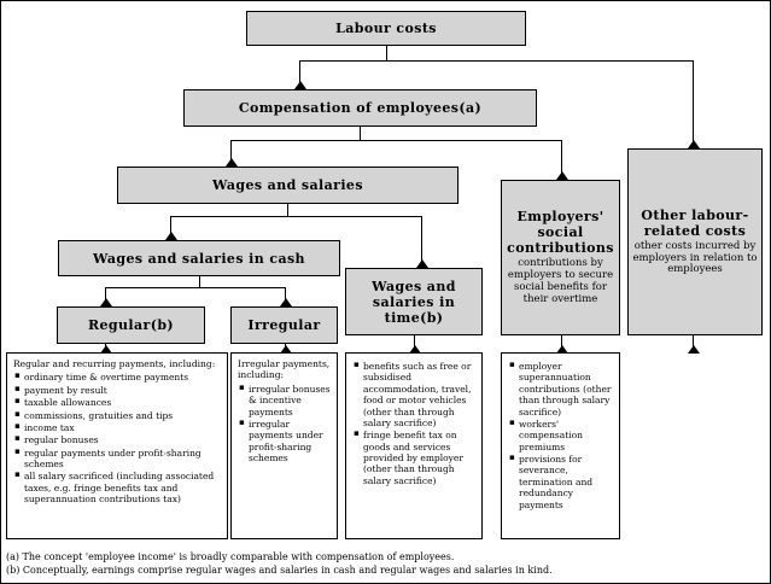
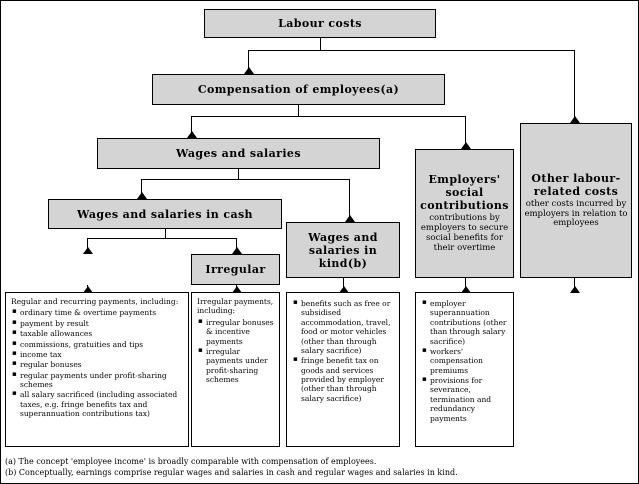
  Labour costs
  Compensation of employees(a)
  Other labour-related costs
  other costs incurred by employers in relation to employees
  Wages and salaries
  Employers' social contributions
  contributions by employers to secure social benefits for their overtime
  Wages and salaries in cash
- Wages and salaries in time(b)
+ Wages and salaries in kind(b)
- Regular(b)
  Irregular
  Regular and recurring payments, including:
  ordinary time & overtime payments
  payment by result
  taxable allowances
  commissions, gratuities and tips
  income tax
  regular bonuses
  regular payments under profit-sharing schemes
  all salary sacrificed (including associated taxes, e.g. fringe benefits tax and superannuation contributions tax)
  Irregular payments, including:
  irregular bonuses & incentive payments
  irregular payments under profit-sharing schemes
  benefits such as free or subsidised accommodation, travel, food or motor vehicles (other than through salary sacrifice)
  fringe benefit tax on goods and services provided by employer (other than through salary sacrifice)
  employer superannuation contributions (other than through salary sacrifice)
  workers' compensation premiums
  provisions for severance, termination and redundancy payments
  (a) The concept 'employee income' is broadly comparable with compensation of employees.
  (b) Conceptually, earnings comprise regular wages and salaries in cash and regular wages and salaries in kind.
